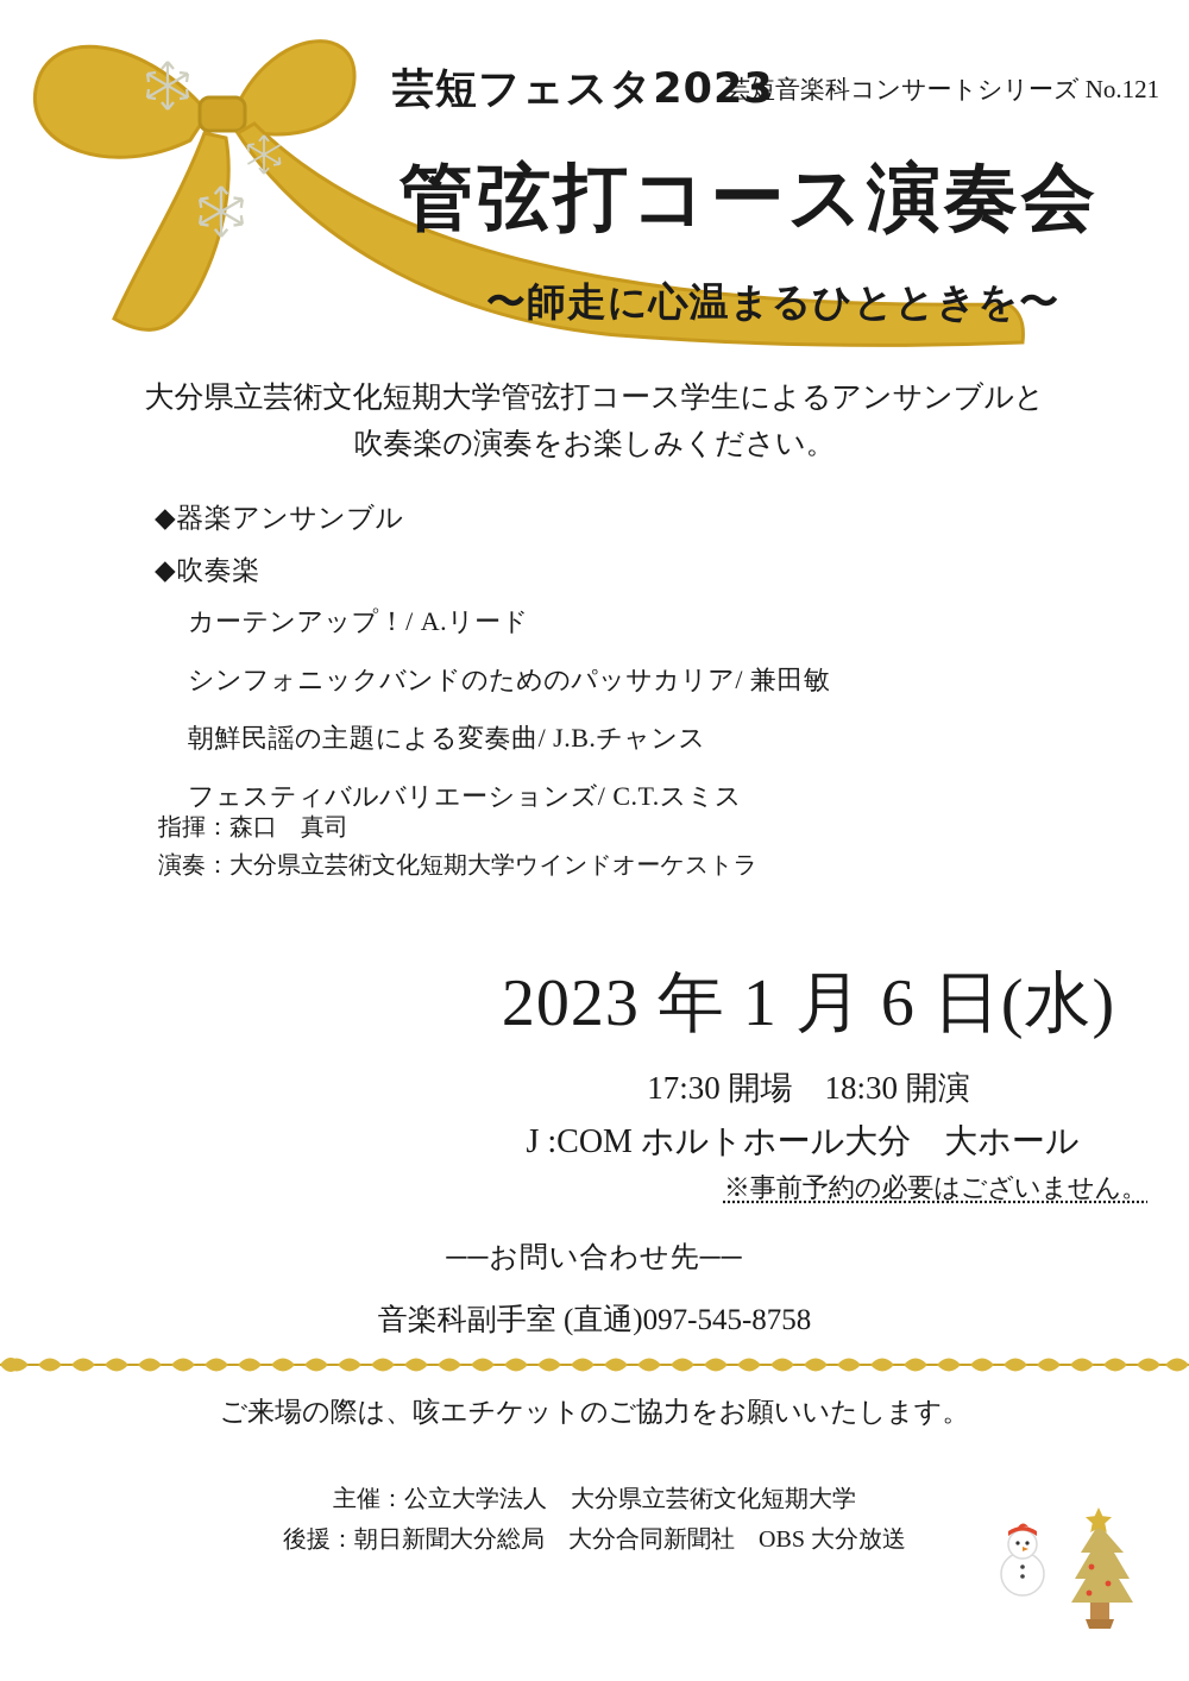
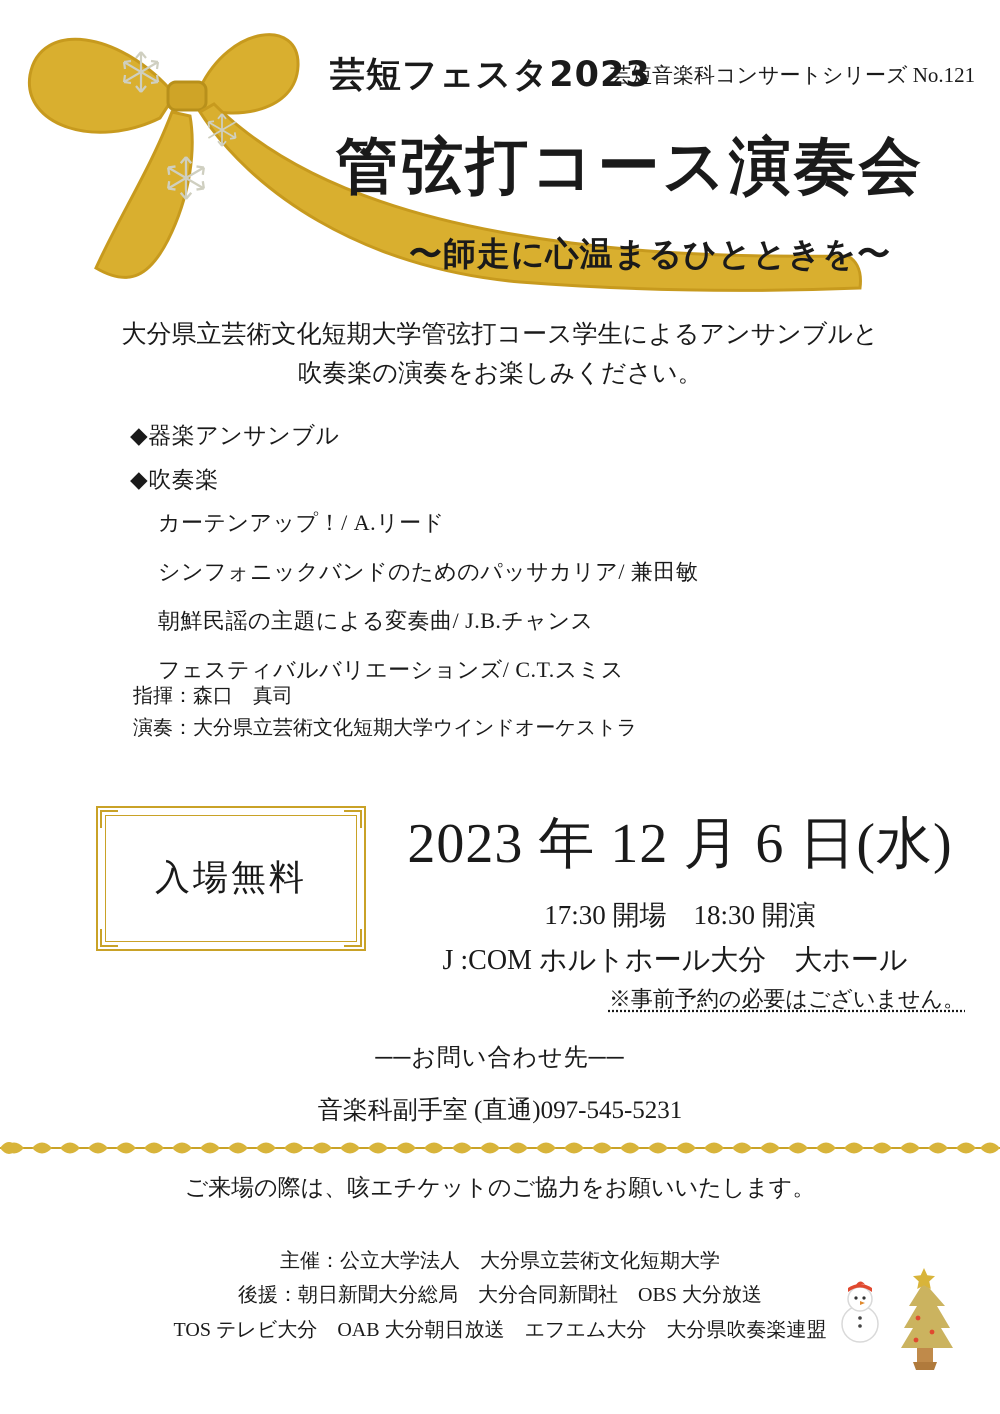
  芸短フェスタ2023
  芸短音楽科コンサートシリーズ No.121
  管弦打コース演奏会
  〜師走に心温まるひとときを〜
  大分県立芸術文化短期大学管弦打コース学生によるアンサンブルと
  吹奏楽の演奏をお楽しみください。
  ◆器楽アンサンブル
  ◆吹奏楽
  カーテンアップ！/ A.リード
  シンフォニックバンドのためのパッサカリア/ 兼田敏
  朝鮮民謡の主題による変奏曲/ J.B.チャンス
  フェスティバルバリエーションズ/ C.T.スミス
  指揮：森口 真司
  演奏：大分県立芸術文化短期大学ウインドオーケストラ
+ 入場無料
- 2023 年 1 月 6 日(水)
+ 2023 年 12 月 6 日(水)
  17:30 開場 18:30 開演
  J :COM ホルトホール大分 大ホール
  ※事前予約の必要はございません。
  ──お問い合わせ先──
- 音楽科副手室 (直通)097-545-8758
+ 音楽科副手室 (直通)097-545-5231
  ご来場の際は、咳エチケットのご協力をお願いいたします。
  主催：公立大学法人 大分県立芸術文化短期大学
  後援：朝日新聞大分総局 大分合同新聞社 OBS 大分放送
+ TOS テレビ大分 OAB 大分朝日放送 エフエム大分 大分県吹奏楽連盟
